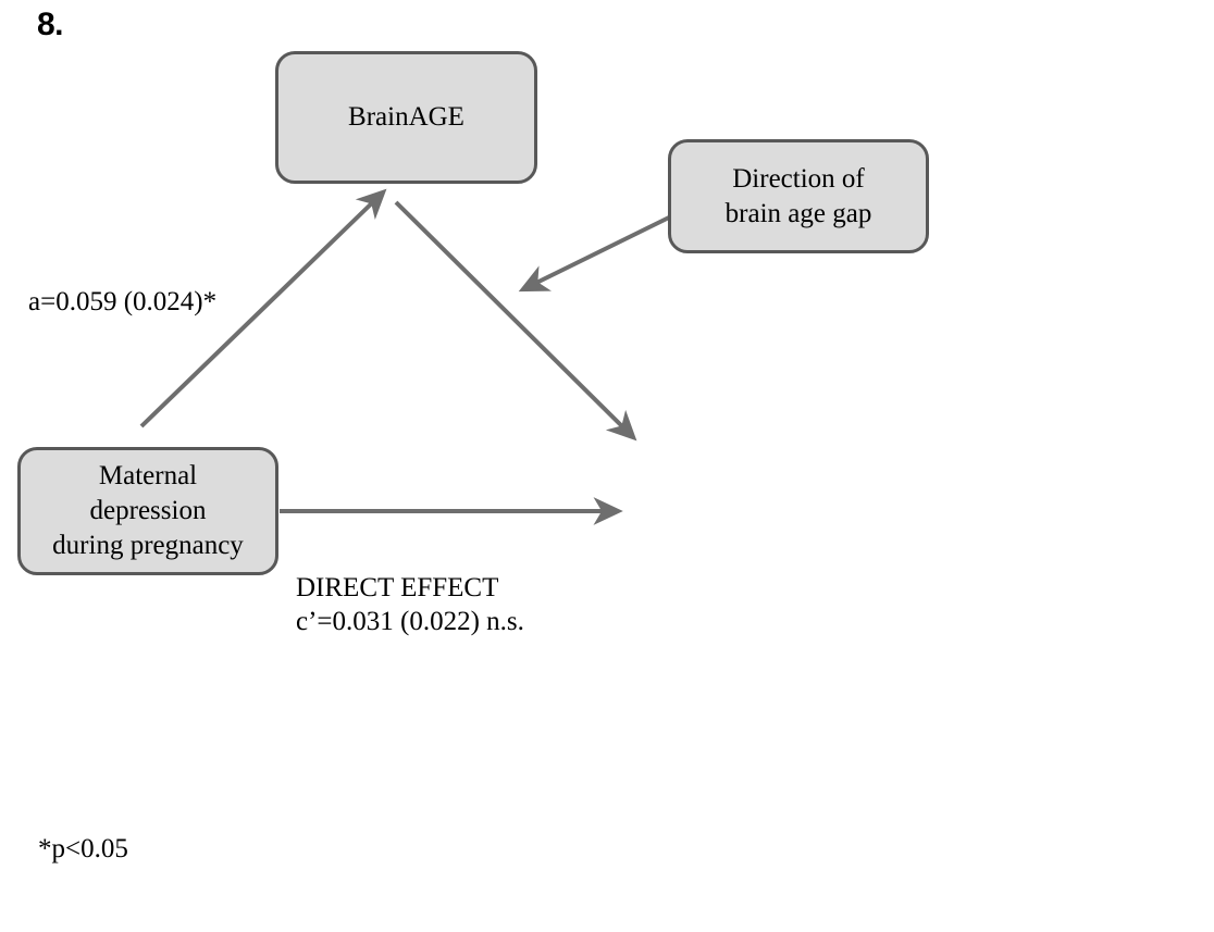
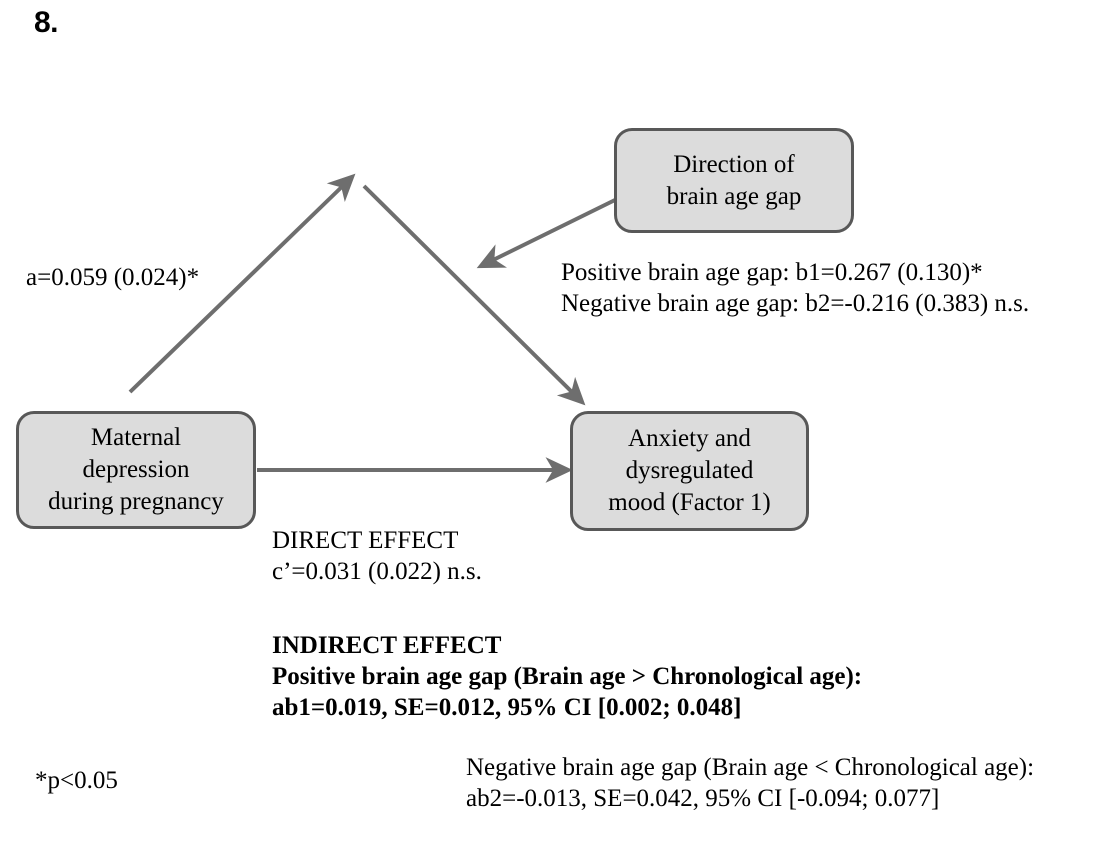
  8.
- BrainAGE
  Direction of
  brain age gap
  Maternal
  depression
  during pregnancy
+ Anxiety and
+ dysregulated
+ mood (Factor 1)
  a=0.059 (0.024)*
+ Positive brain age gap: b1=0.267 (0.130)*
+ Negative brain age gap: b2=-0.216 (0.383) n.s.
  DIRECT EFFECT
  c’=0.031 (0.022) n.s.
+ INDIRECT EFFECT
+ Positive brain age gap (Brain age > Chronological age):
+ ab1=0.019, SE=0.012, 95% CI [0.002; 0.048]
+ Negative brain age gap (Brain age < Chronological age):
+ ab2=-0.013, SE=0.042, 95% CI [-0.094; 0.077]
  *p<0.05
